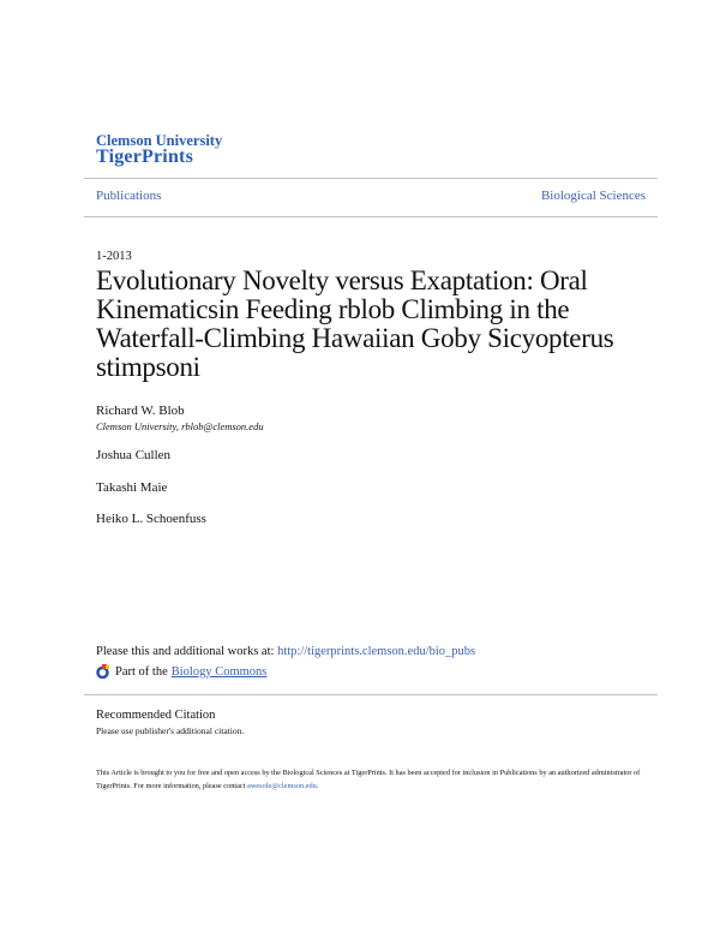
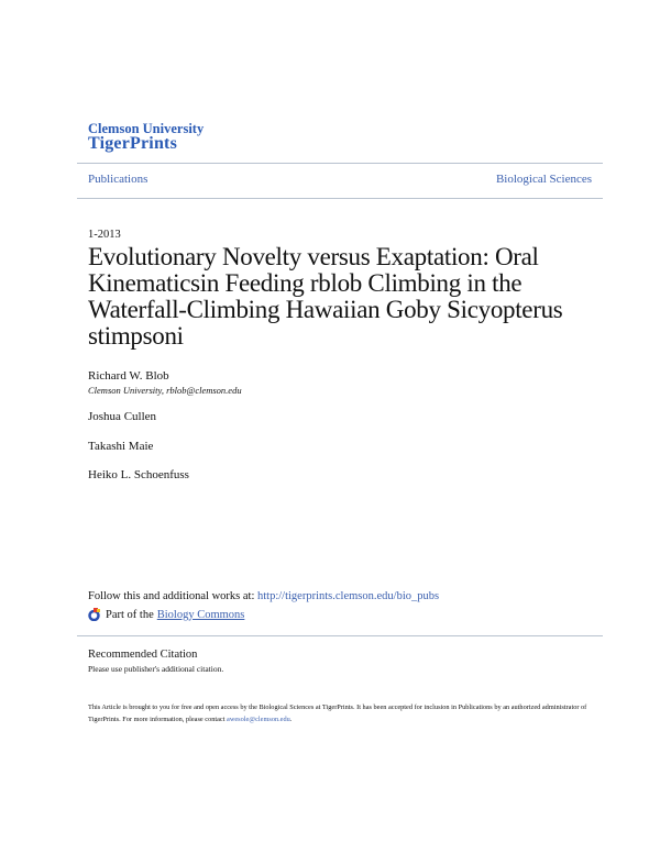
  Clemson University
  TigerPrints
  Publications
  Biological Sciences
  1-2013
  Evolutionary Novelty versus Exaptation: Oral Kinematicsin Feeding rblob Climbing in the Waterfall-Climbing Hawaiian Goby Sicyopterus stimpsoni
  Richard W. Blob
  Clemson University, rblob@clemson.edu
  Joshua Cullen
  Takashi Maie
  Heiko L. Schoenfuss
- Please this and additional works at: http://tigerprints.clemson.edu/bio_pubs
+ Follow this and additional works at: http://tigerprints.clemson.edu/bio_pubs
  Part of the
  Biology Commons
  Recommended Citation
  Please use publisher's additional citation.
